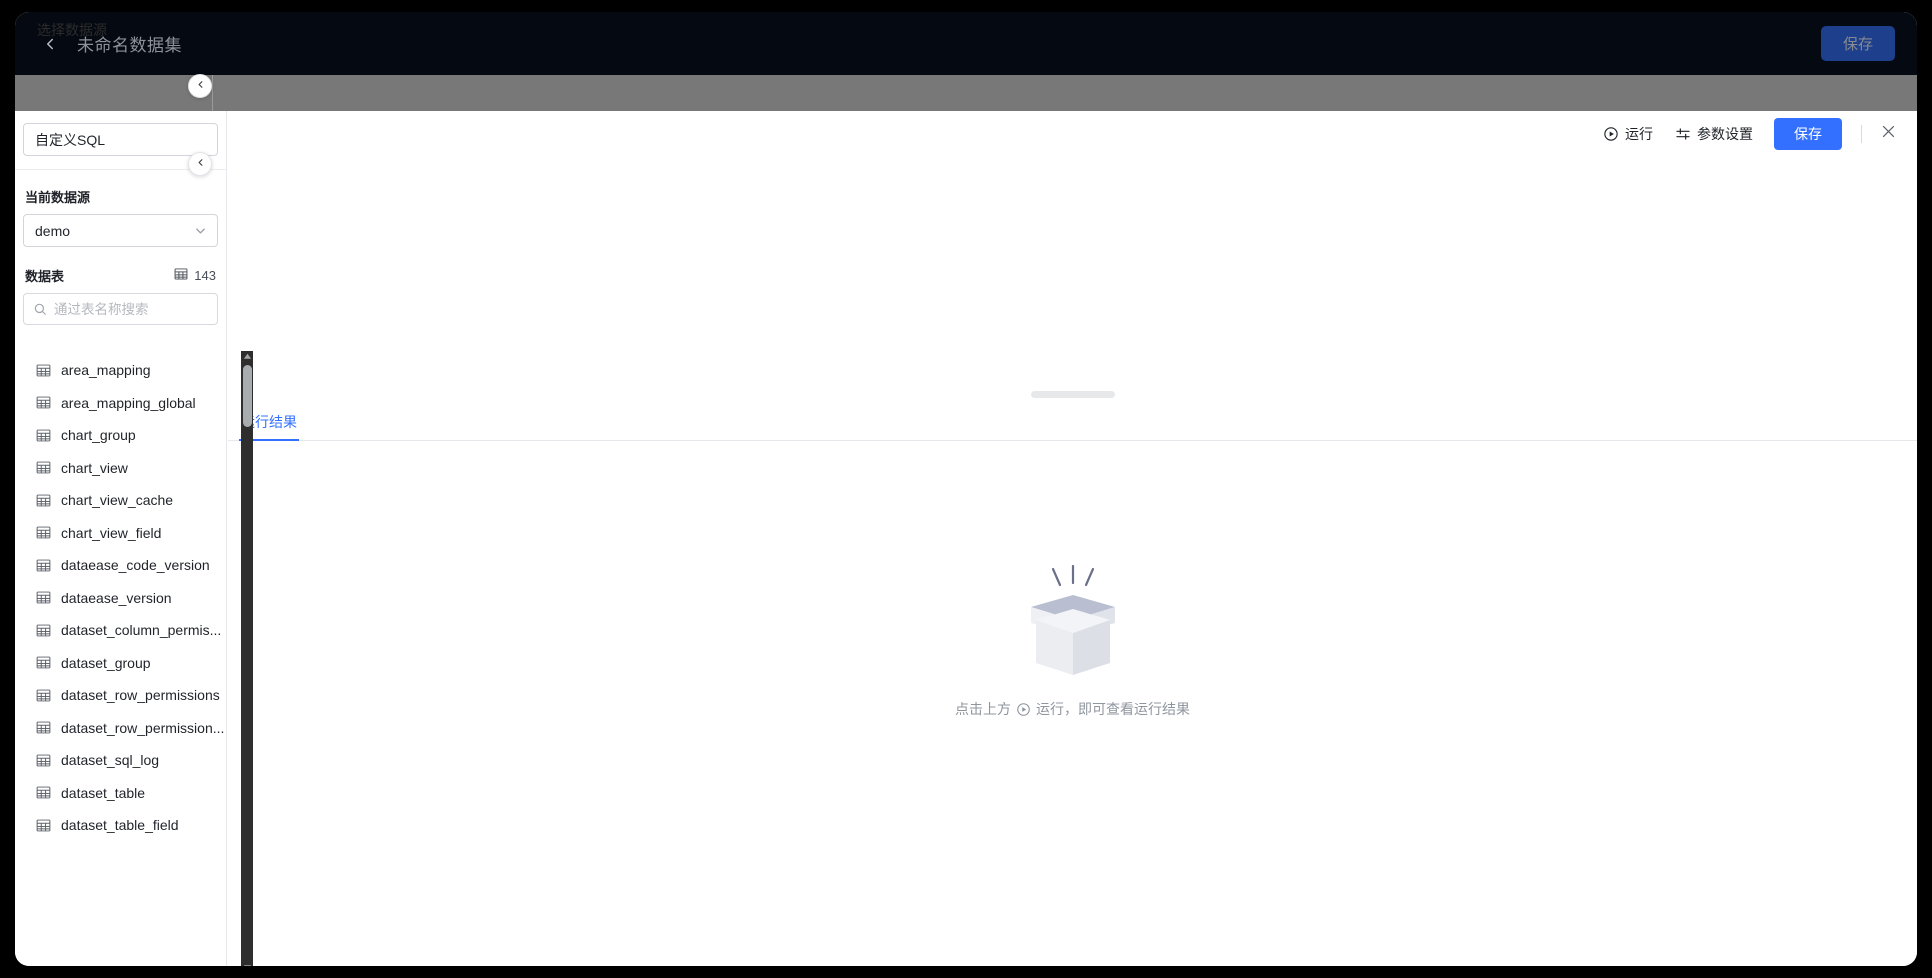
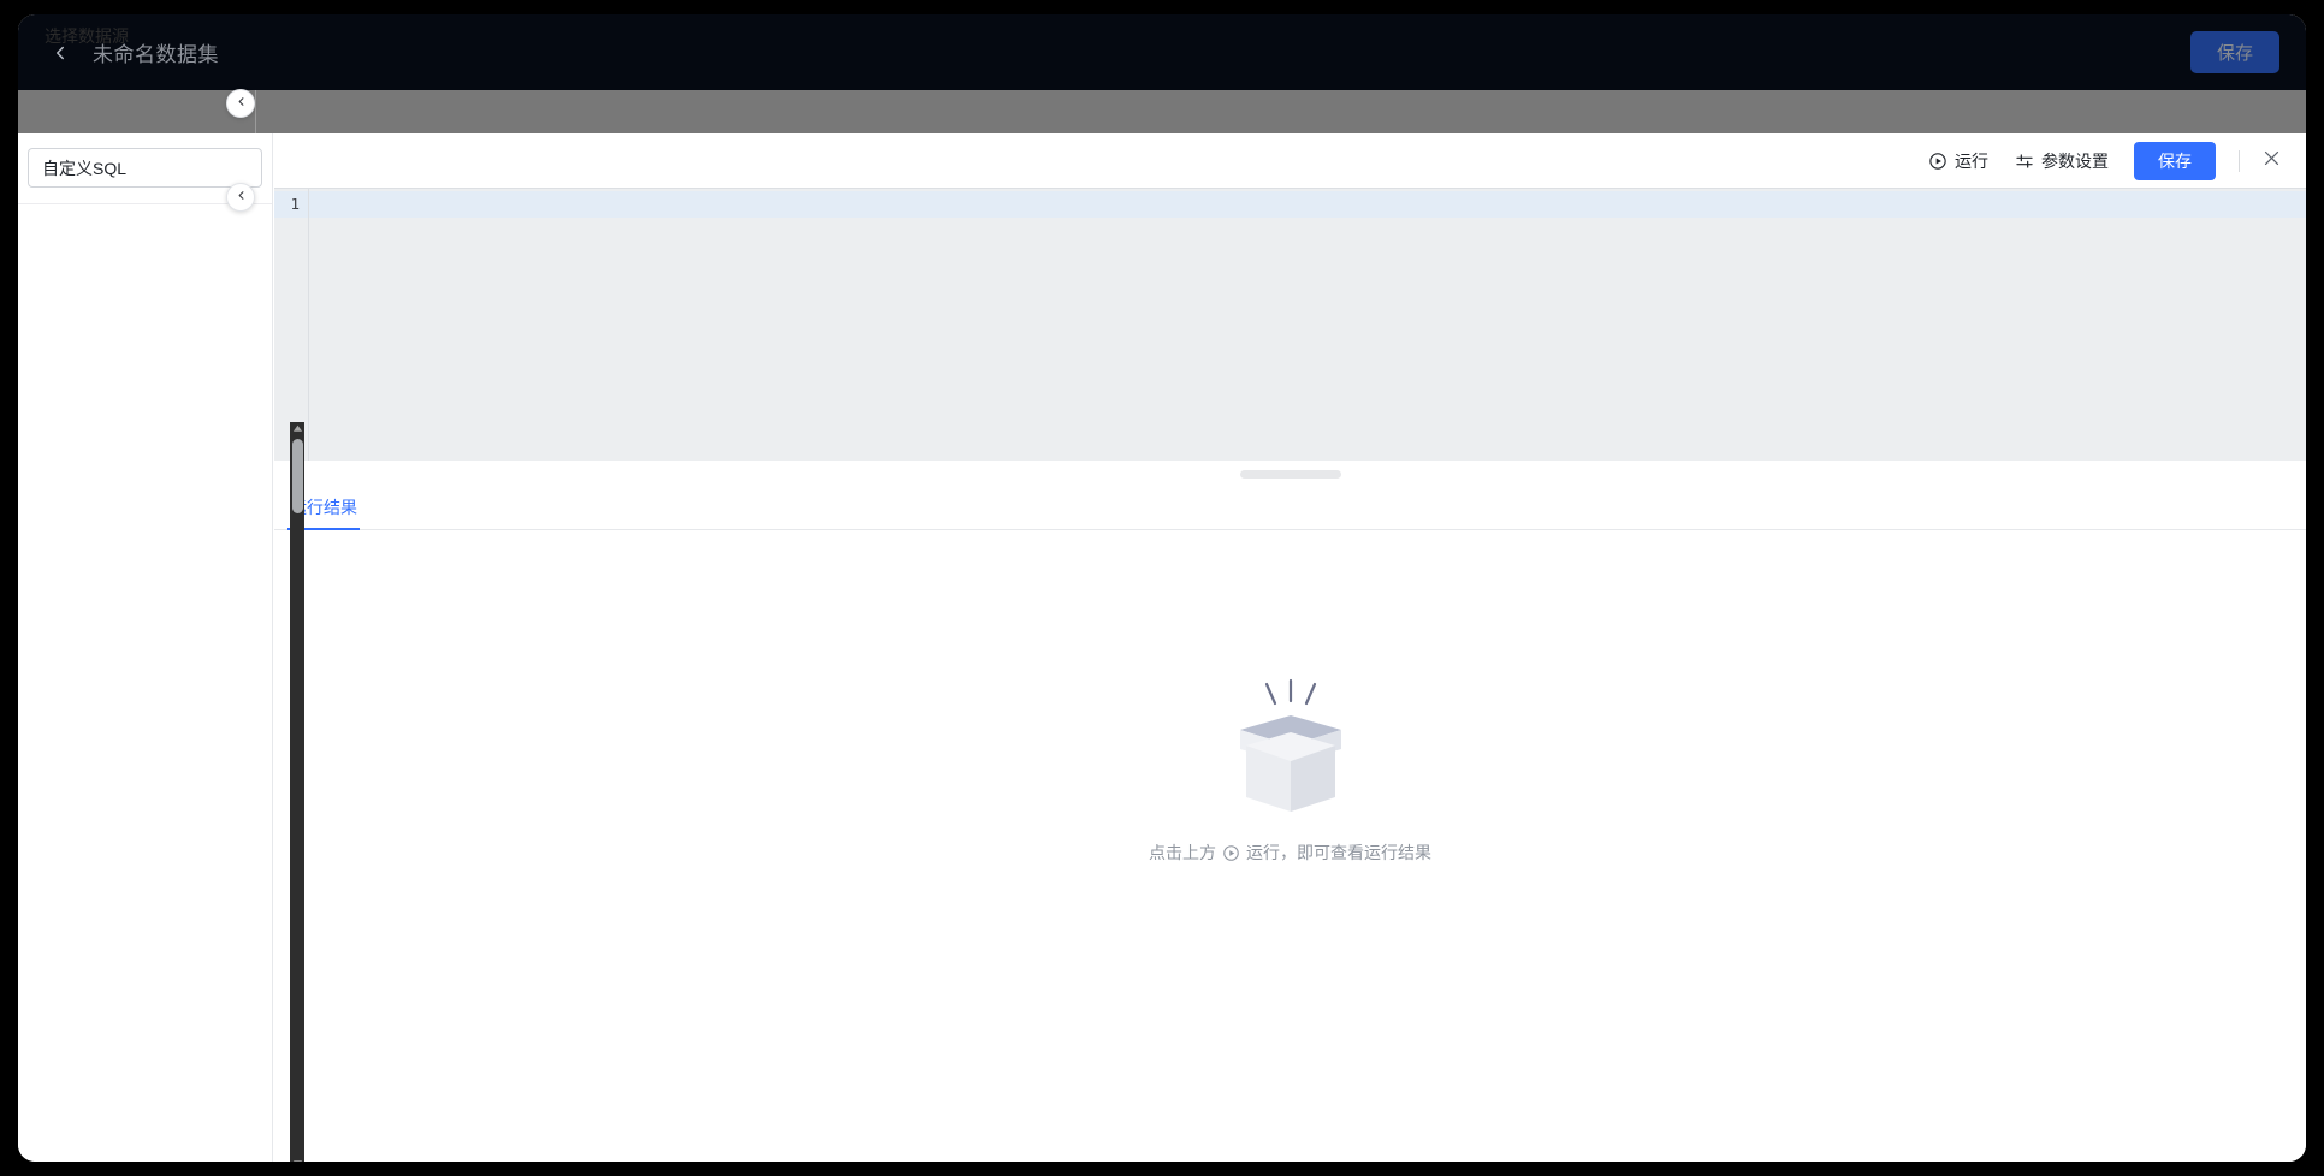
  未命名数据集
  保存
  选择数据源
  自定义SQL
- 当前数据源
- demo
- 数据表
- 143
- 通过表名称搜索
- area_mapping
- area_mapping_global
- chart_group
- chart_view
- chart_view_cache
- chart_view_field
- dataease_code_version
- dataease_version
- dataset_column_permis...
- dataset_group
- dataset_row_permissions
- dataset_row_permission...
- dataset_sql_log
- dataset_table
- dataset_table_field
  运行
  参数设置
  保存
+ 1
  行结果
  点击上方
  运行，即可查看运行结果
